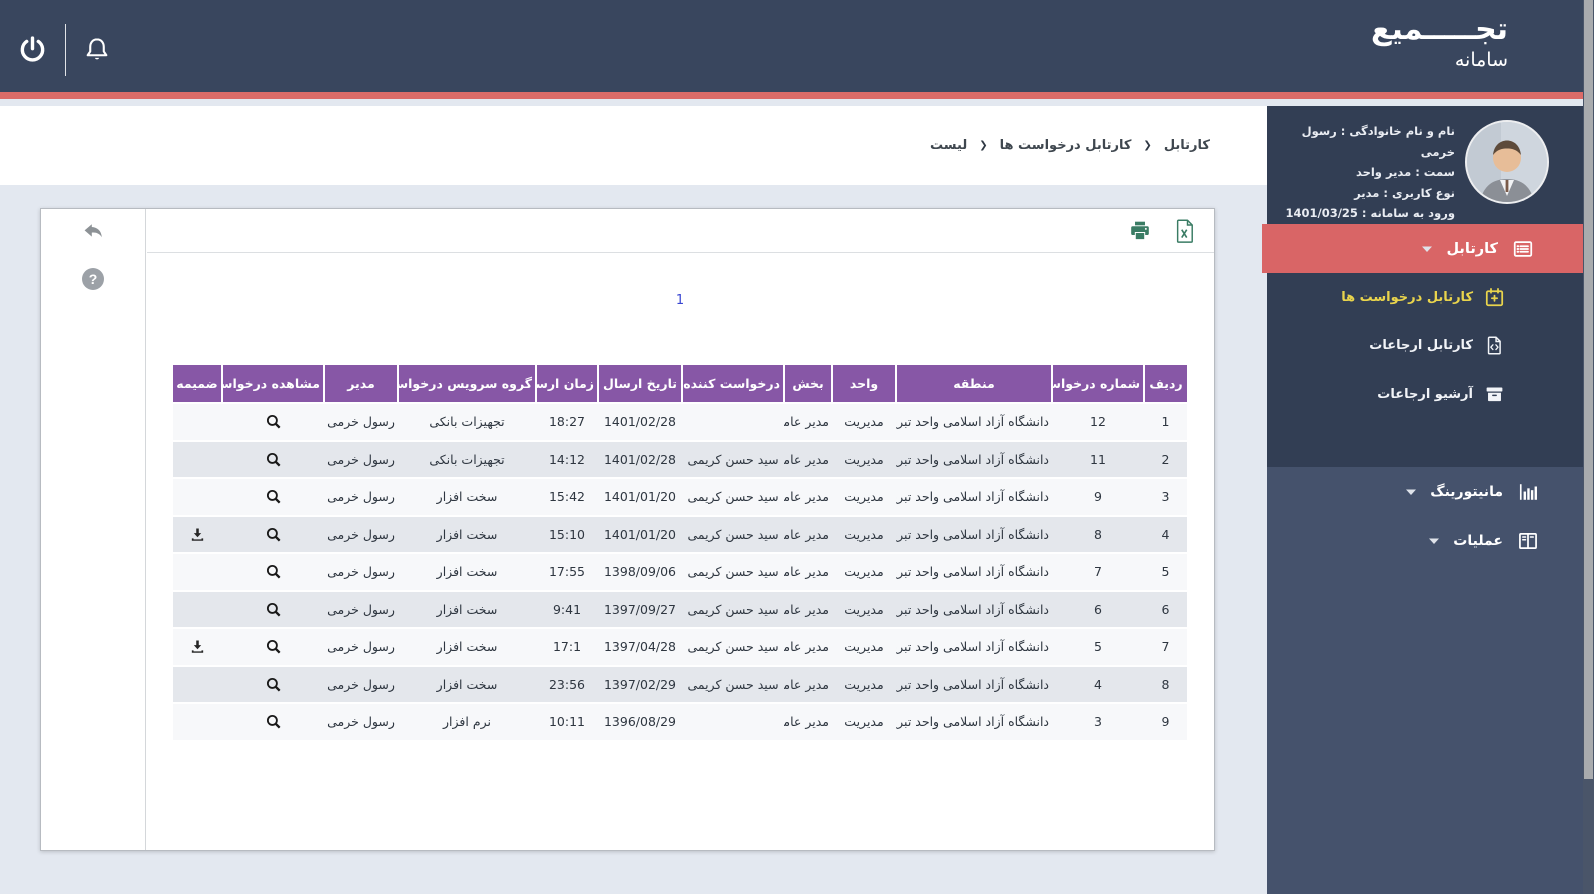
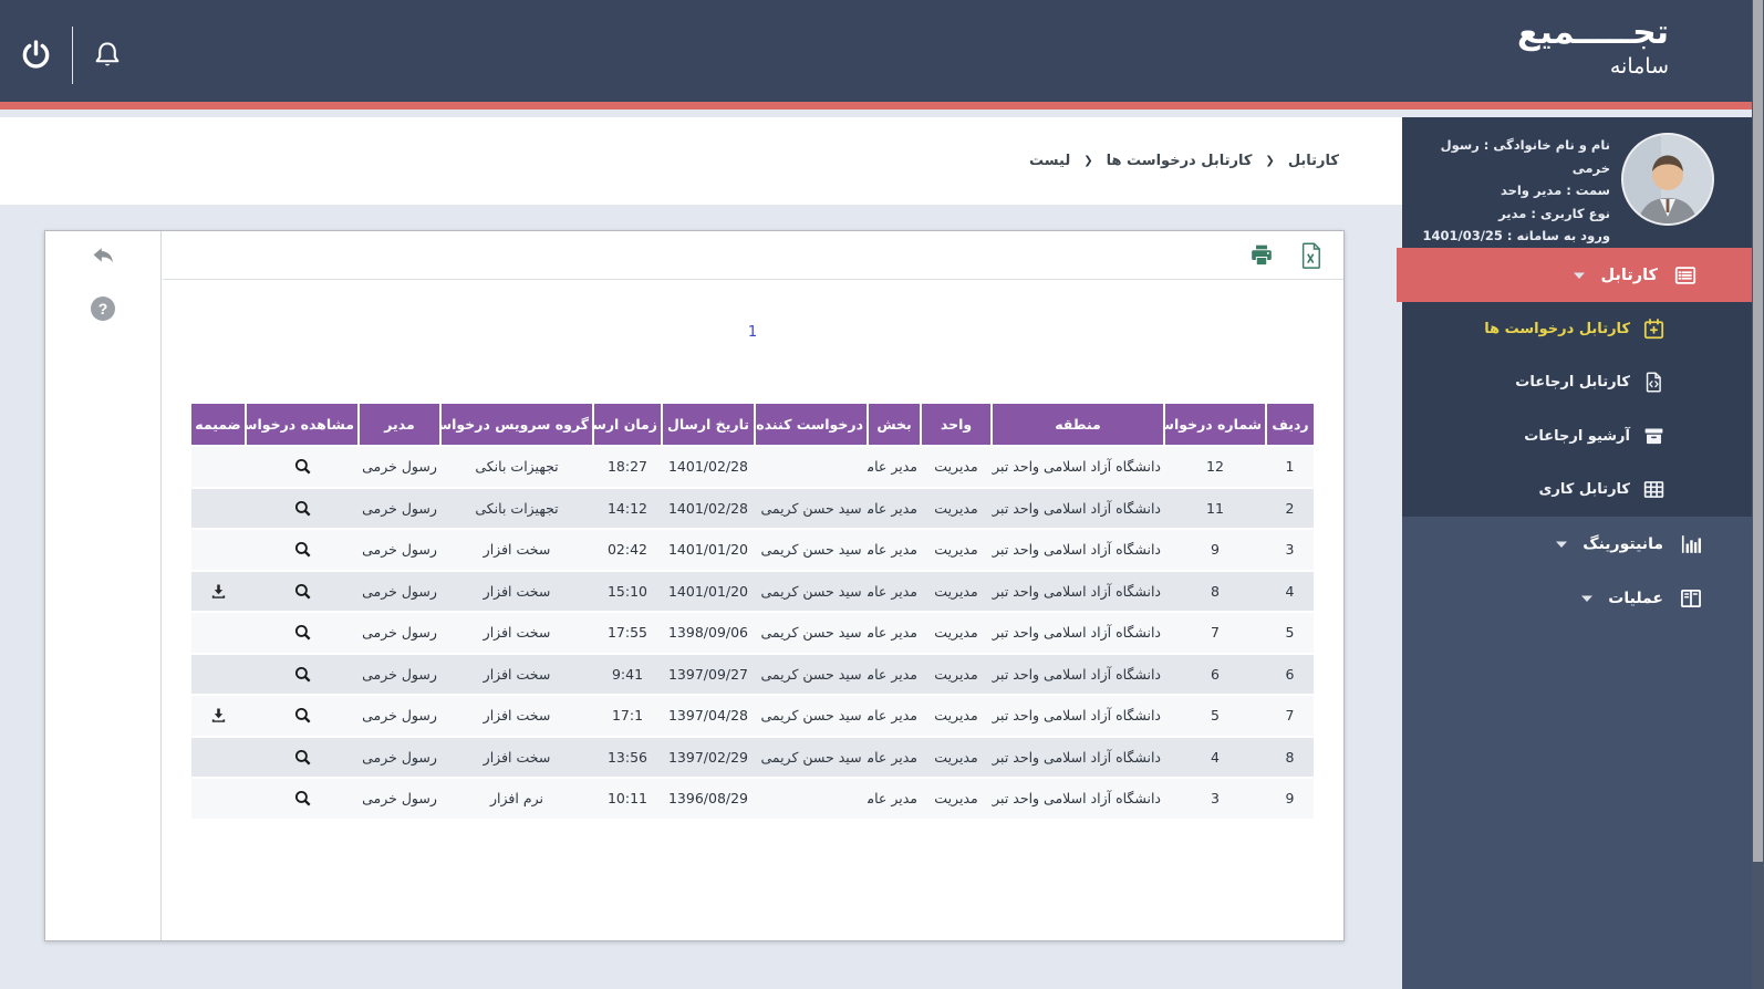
  تجـــــمیع
  سامانه
  کارتابل
  ❮
  کارتابل درخواست ها
  ❮
  لیست
  ?
  1
  ردیف	شماره درخواس	منطقه	واحد	بخش	درخواست کننده	تاریخ ارسال	زمان ارس	گروه سرویس درخواس	مدیر	مشاهده درخواس	ضمیمه
  1	12	دانشگاه آزاد اسلامی واحد تبری	مدیریت	مدیر عام		1401/02/28	18:27	تجهیزات بانکی	رسول خرمی
  2	11	دانشگاه آزاد اسلامی واحد تبری	مدیریت	مدیر عام	سید حسن کریمی	1401/02/28	14:12	تجهیزات بانکی	رسول خرمی
- 3	9	دانشگاه آزاد اسلامی واحد تبری	مدیریت	مدیر عام	سید حسن کریمی	1401/01/20	15:42	سخت افزار	رسول خرمی
+ 3	9	دانشگاه آزاد اسلامی واحد تبری	مدیریت	مدیر عام	سید حسن کریمی	1401/01/20	02:42	سخت افزار	رسول خرمی
  4	8	دانشگاه آزاد اسلامی واحد تبری	مدیریت	مدیر عام	سید حسن کریمی	1401/01/20	15:10	سخت افزار	رسول خرمی
  5	7	دانشگاه آزاد اسلامی واحد تبری	مدیریت	مدیر عام	سید حسن کریمی	1398/09/06	17:55	سخت افزار	رسول خرمی
  6	6	دانشگاه آزاد اسلامی واحد تبری	مدیریت	مدیر عام	سید حسن کریمی	1397/09/27	9:41	سخت افزار	رسول خرمی
  7	5	دانشگاه آزاد اسلامی واحد تبری	مدیریت	مدیر عام	سید حسن کریمی	1397/04/28	17:1	سخت افزار	رسول خرمی
- 8	4	دانشگاه آزاد اسلامی واحد تبری	مدیریت	مدیر عام	سید حسن کریمی	1397/02/29	23:56	سخت افزار	رسول خرمی
+ 8	4	دانشگاه آزاد اسلامی واحد تبری	مدیریت	مدیر عام	سید حسن کریمی	1397/02/29	13:56	سخت افزار	رسول خرمی
  9	3	دانشگاه آزاد اسلامی واحد تبری	مدیریت	مدیر عام		1396/08/29	10:11	نرم افزار	رسول خرمی
  نام و نام خانوادگی : رسول خرمی
  سمت : مدیر واحد
  نوع کاربری : مدیر
  ورود به سامانه : 1401/03/25
  کارتابل
  کارتابل درخواست ها
  کارتابل ارجاعات
  آرشیو ارجاعات
+ کارتابل کاری
  مانیتورینگ
  عملیات
